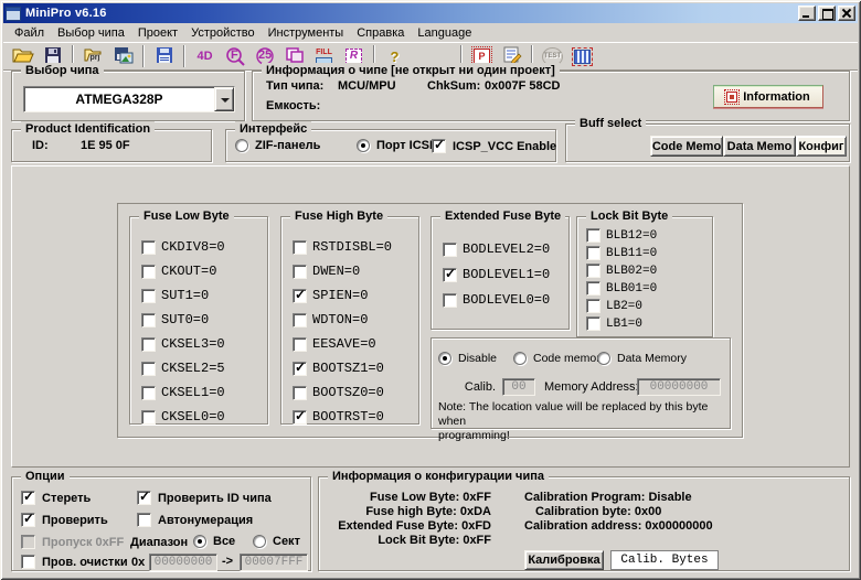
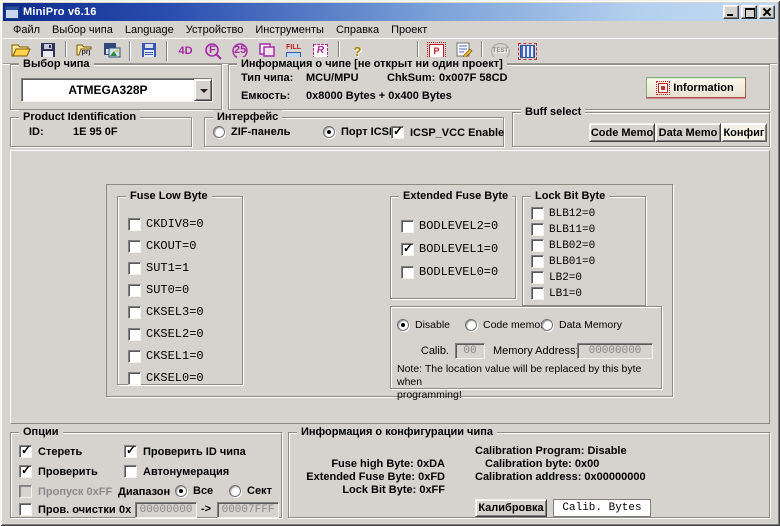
  MiniPro v6.16
  Файл
  Выбор чипа
- Проект
+ Language
  Устройство
  Инструменты
  Справка
- Language
+ Проект
  4D
  F
  25
  R
  ?
  P
  Выбор чипа
  ATMEGA328P
  Информация о чипе [не открыт ни один проект]
  Тип чипа:
  MCU/MPU
  ChkSum:
  0x007F 58CD
  Емкость:
+ 0x8000 Bytes + 0x400 Bytes
  Information
  Product Identification
  ID:
  1E 95 0F
  Интерфейс
  ZIF-панель
  Порт ICS
  ICSP_VCC Enable
  Buff select
  Code Memo
  Data Memo
  Конфиг
  Fuse Low Byte
  CKDIV8=0
  CKOUT=0
- SUT1=0
+ SUT1=1
  SUT0=0
  CKSEL3=0
- CKSEL2=5
+ CKSEL2=0
  CKSEL1=0
  CKSEL0=0
- Fuse High Byte
- RSTDISBL=0
- DWEN=0
- SPIEN=0
- WDTON=0
- EESAVE=0
- BOOTSZ1=0
- BOOTSZ0=0
- BOOTRST=0
  Extended Fuse Byte
  BODLEVEL2=0
  BODLEVEL1=0
  BODLEVEL0=0
  Lock Bit Byte
  BLB12=0
  BLB11=0
  BLB02=0
  BLB01=0
  LB2=0
  LB1=0
  Disable
  Code memo
  Data Memory
  Calib.
  00
  Memory Address
  00000000
  Note: The location value will be replaced by this byte when
  programming!
  Опции
  Стереть
  Проверить
  Пропуск 0xFF
  Пров. очистки
  Проверить ID чипа
  Автонумерация
  Диапазон
  Все
  Сект
  0x
  00000000
  ->
  00007FFF
  Информация о конфигурации чипа
- Fuse Low Byte: 0xFF
  Fuse high Byte: 0xDA
  Extended Fuse Byte: 0xFD
  Lock Bit Byte: 0xFF
  Calibration Program: Disable
  Calibration byte: 0x00
  Calibration address: 0x00000000
  Калибровка
  Calib. Bytes
